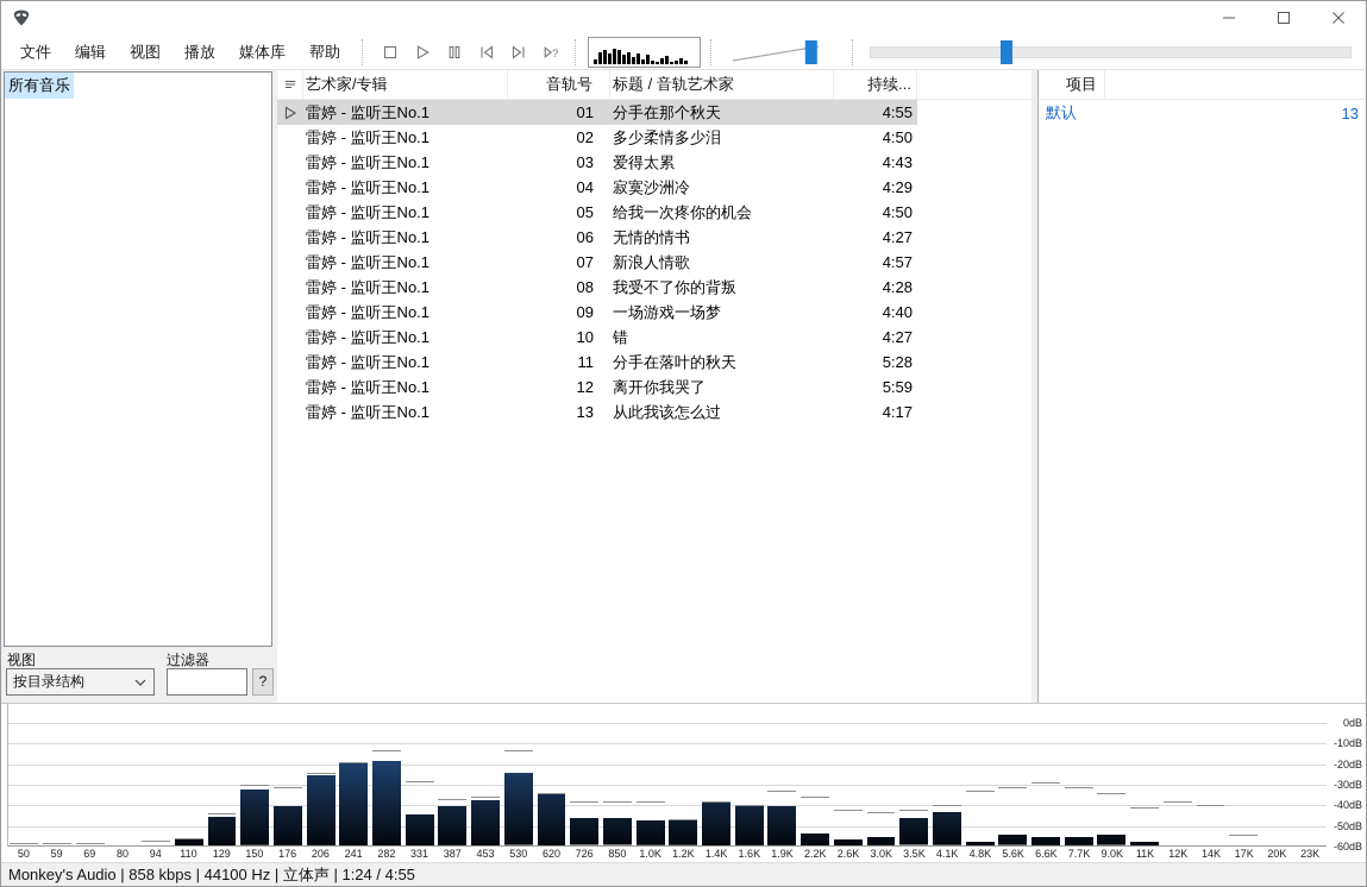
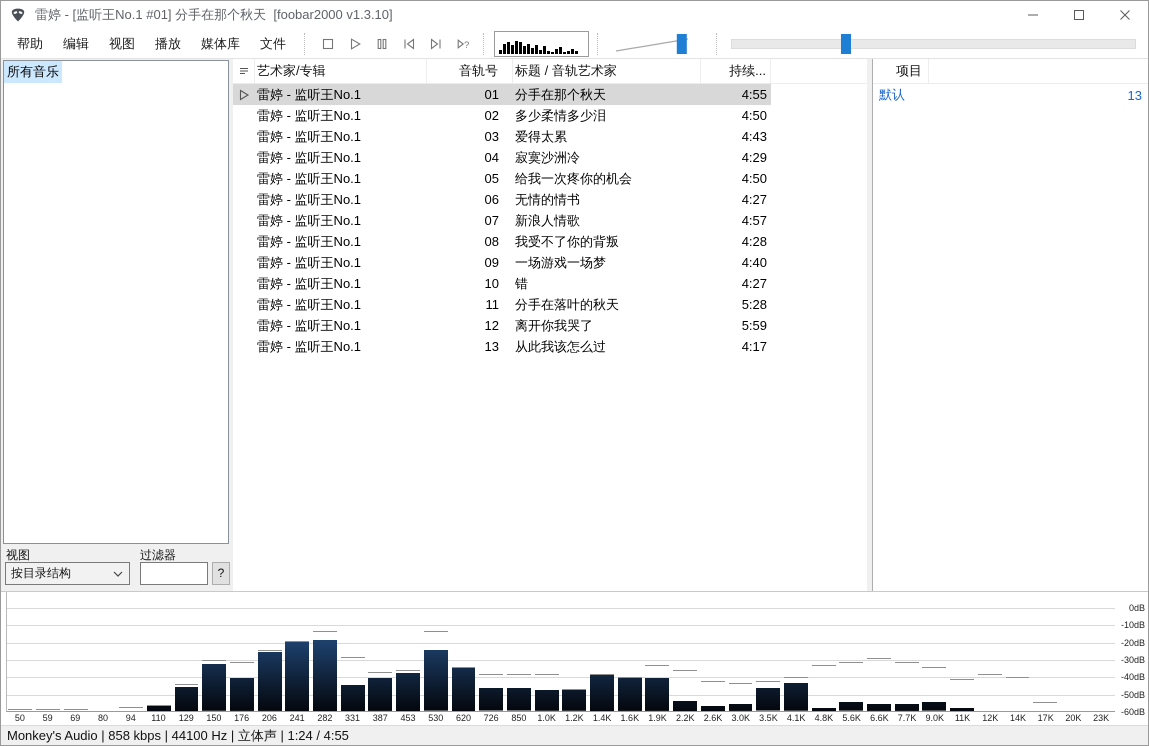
+ 雷婷 - [监听王No.1 #01] 分手在那个秋天 [foobar2000 v1.3.10]
- 文件
+ 帮助
  编辑
  视图
  播放
  媒体库
- 帮助
+ 文件
  ?
  所有音乐
  视图
  过滤器
  按目录结构
  ?
  艺术家/专辑
  音轨号
  标题 / 音轨艺术家
  持续...
  雷婷 - 监听王No.1
  01
  分手在那个秋天
  4:55
  雷婷 - 监听王No.1
  02
  多少柔情多少泪
  4:50
  雷婷 - 监听王No.1
  03
  爱得太累
  4:43
  雷婷 - 监听王No.1
  04
  寂寞沙洲冷
  4:29
  雷婷 - 监听王No.1
  05
  给我一次疼你的机会
  4:50
  雷婷 - 监听王No.1
  06
  无情的情书
  4:27
  雷婷 - 监听王No.1
  07
  新浪人情歌
  4:57
  雷婷 - 监听王No.1
  08
  我受不了你的背叛
  4:28
  雷婷 - 监听王No.1
  09
  一场游戏一场梦
  4:40
  雷婷 - 监听王No.1
  10
  错
  4:27
  雷婷 - 监听王No.1
  11
  分手在落叶的秋天
  5:28
  雷婷 - 监听王No.1
  12
  离开你我哭了
  5:59
  雷婷 - 监听王No.1
  13
  从此我该怎么过
  4:17
  项目
  默认
  13
  50
  59
  69
  80
  94
  110
  129
  150
  176
  206
  241
  282
  331
  387
  453
  530
  620
  726
  850
  1.0K
  1.2K
  1.4K
  1.6K
  1.9K
  2.2K
  2.6K
  3.0K
  3.5K
  4.1K
  4.8K
  5.6K
  6.6K
  7.7K
  9.0K
  11K
  12K
  14K
  17K
  20K
  23K
  0dB
  -10dB
  -20dB
  -30dB
  -40dB
  -50dB
  -60dB
  Monkey's Audio | 858 kbps | 44100 Hz | 立体声 | 1:24 / 4:55
